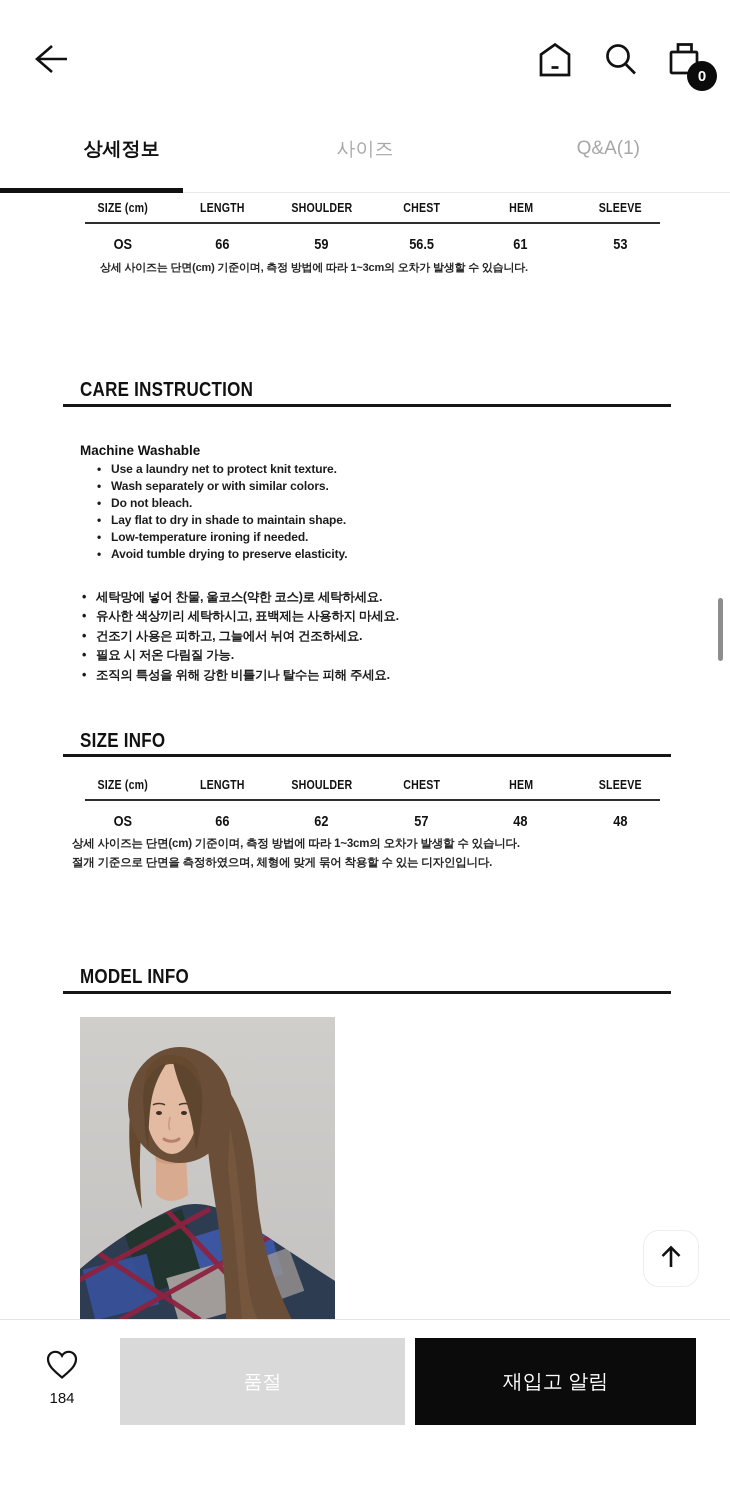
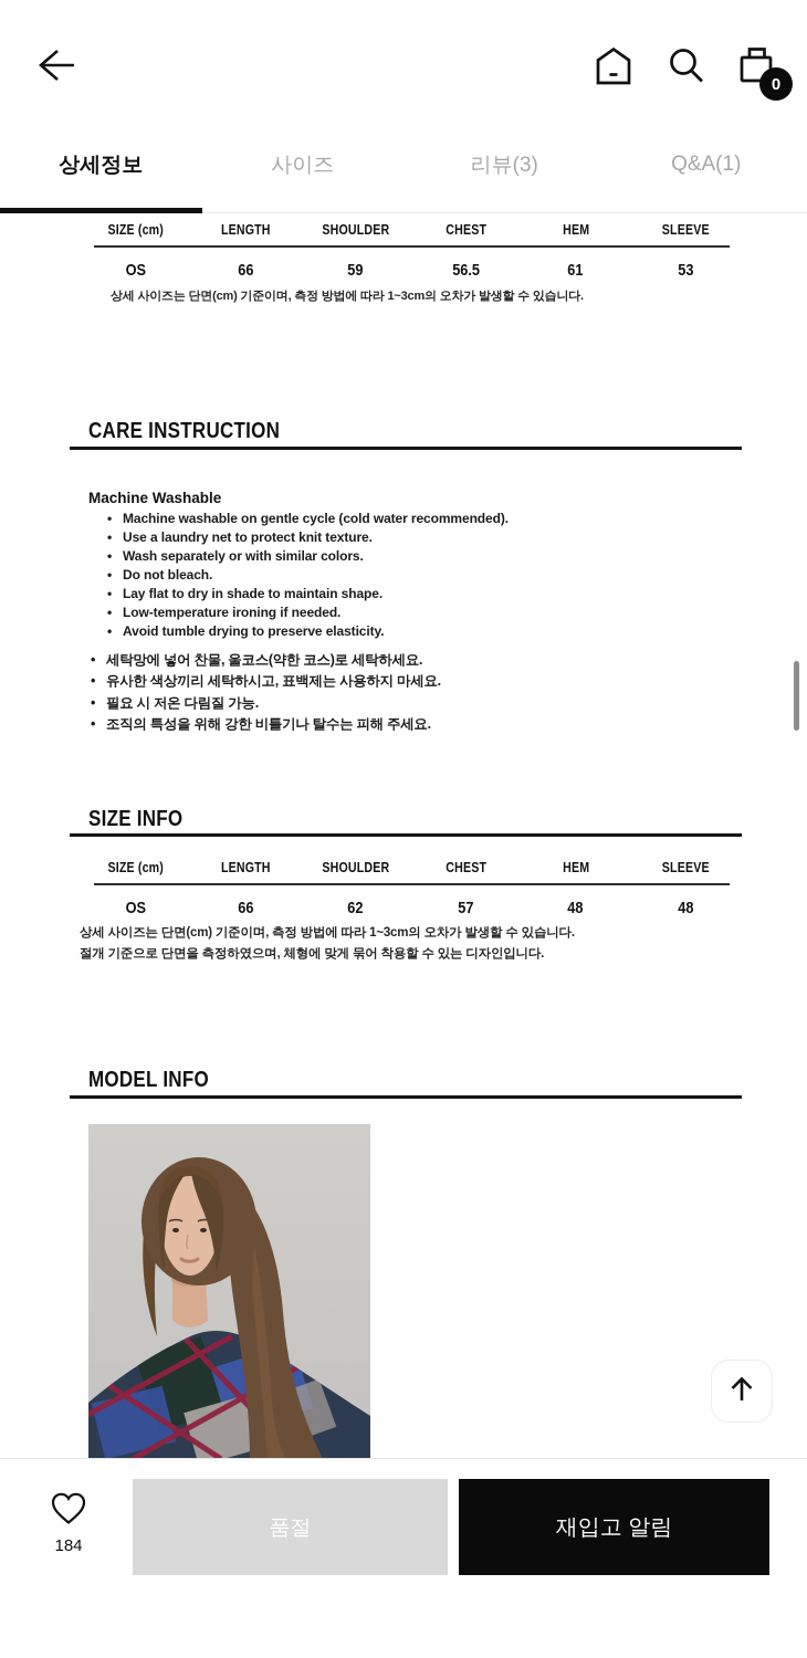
  0
  상세정보
  사이즈
+ 리뷰(3)
  Q&A(1)
  SIZE (cm)
  LENGTH
  SHOULDER
  CHEST
  HEM
  SLEEVE
  OS
  66
  59
  56.5
  61
  53
  상세 사이즈는 단면(cm) 기준이며, 측정 방법에 따라 1~3cm의 오차가 발생할 수 있습니다.
  CARE INSTRUCTION
  Machine Washable
+ Machine washable on gentle cycle (cold water recommended).
  Use a laundry net to protect knit texture.
  Wash separately or with similar colors.
  Do not bleach.
  Lay flat to dry in shade to maintain shape.
  Low-temperature ironing if needed.
  Avoid tumble drying to preserve elasticity.
  세탁망에 넣어 찬물, 울코스(약한 코스)로 세탁하세요.
  유사한 색상끼리 세탁하시고, 표백제는 사용하지 마세요.
- 건조기 사용은 피하고, 그늘에서 뉘여 건조하세요.
  필요 시 저온 다림질 가능.
  조직의 특성을 위해 강한 비틀기나 탈수는 피해 주세요.
  SIZE INFO
  SIZE (cm)
  LENGTH
  SHOULDER
  CHEST
  HEM
  SLEEVE
  OS
  66
  62
  57
  48
  48
  상세 사이즈는 단면(cm) 기준이며, 측정 방법에 따라 1~3cm의 오차가 발생할 수 있습니다.
  절개 기준으로 단면을 측정하였으며, 체형에 맞게 묶어 착용할 수 있는 디자인입니다.
  MODEL INFO
  184
  품절
  재입고 알림
